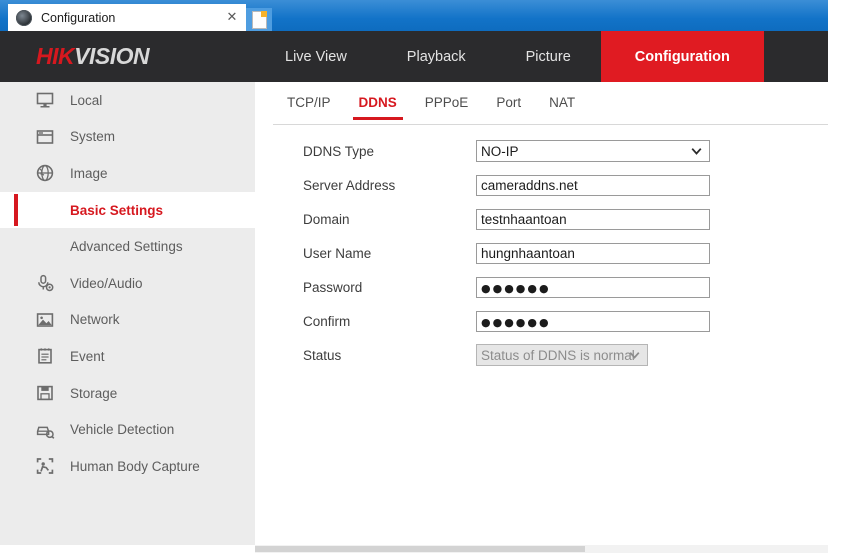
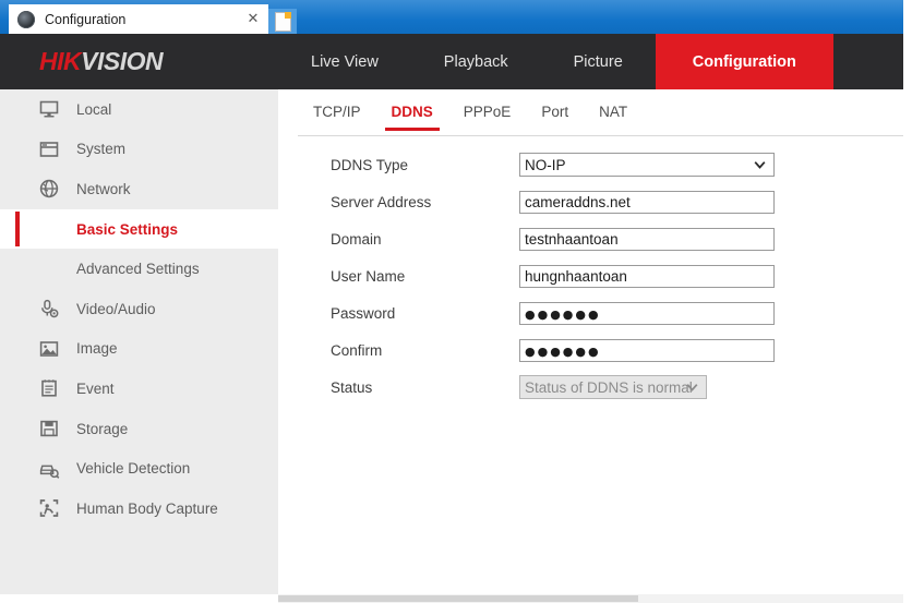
  Configuration
  ✕
  HIKVISION
  Live View
  Playback
  Picture
  Configuration
  Local
  System
- Image
+ Network
  Basic Settings
  Advanced Settings
  Video/Audio
- Network
+ Image
  Event
  Storage
  Vehicle Detection
  Human Body Capture
  TCP/IP
  DDNS
  PPPoE
  Port
  NAT
  DDNS Type
  NO-IP
  Server Address
  cameraddns.net
  Domain
  testnhaantoan
  User Name
  hungnhaantoan
  Password
  ●●●●●●
  Confirm
  ●●●●●●
  Status
  Status of DDNS is norma
